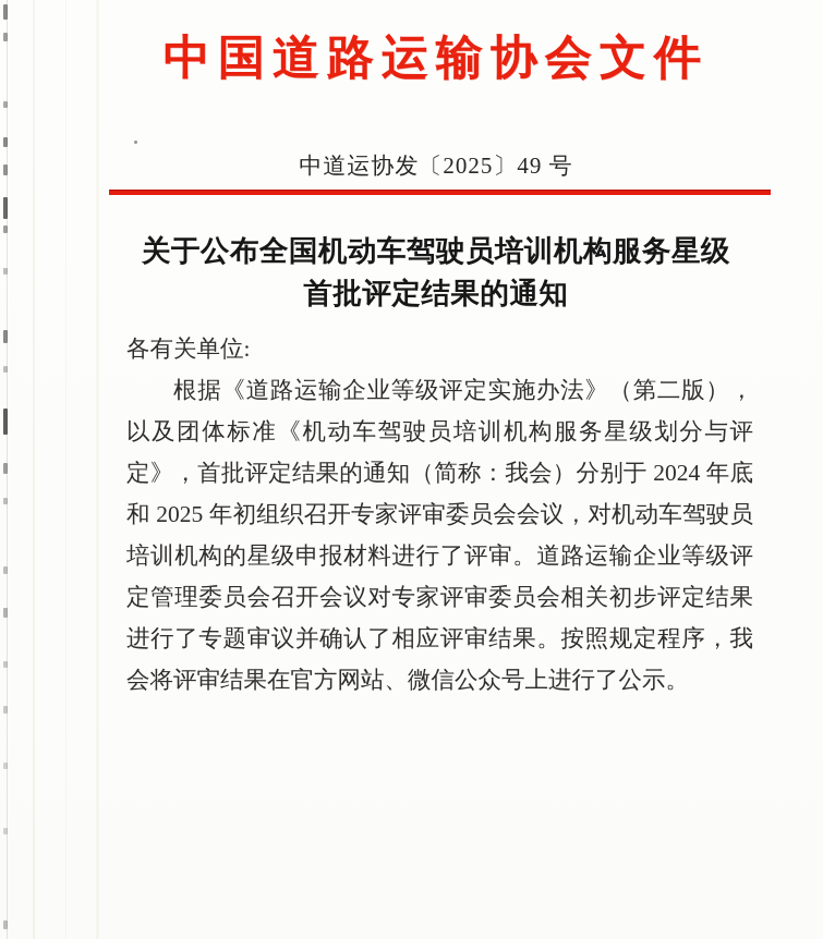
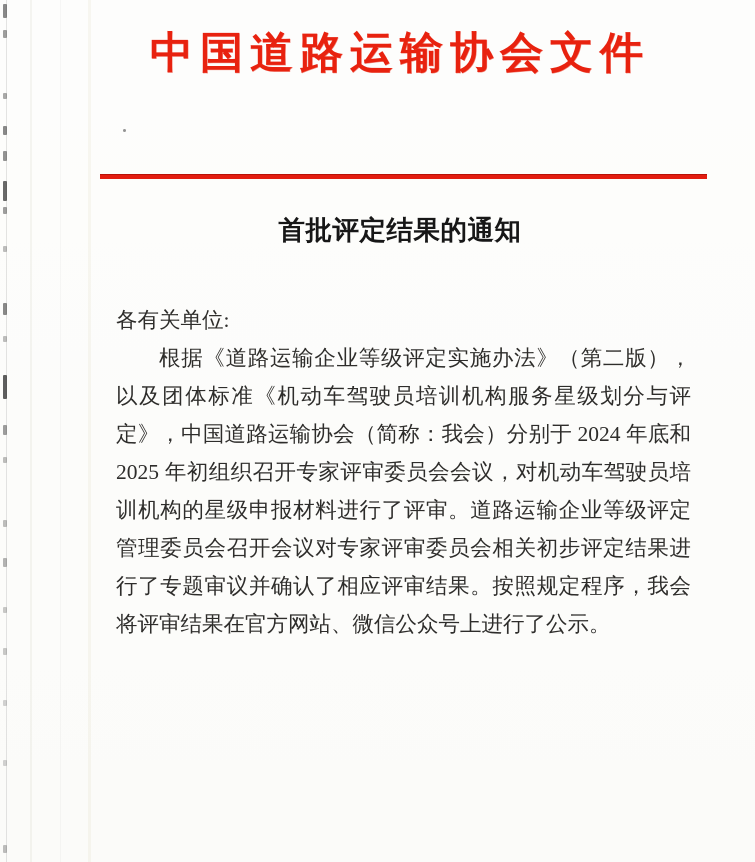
  中国道路运输协会文件
- 中道运协发〔2025〕49 号
- 关于公布全国机动车驾驶员培训机构服务星级
  首批评定结果的通知
  各有关单位:
- 根据《道路运输企业等级评定实施办法》（第二版），以及团体标准《机动车驾驶员培训机构服务星级划分与评定》，首批评定结果的通知（简称：我会）分别于 2024 年底和 2025 年初组织召开专家评审委员会会议，对机动车驾驶员培训机构的星级申报材料进行了评审。道路运输企业等级评定管理委员会召开会议对专家评审委员会相关初步评定结果进行了专题审议并确认了相应评审结果。按照规定程序，我会将评审结果在官方网站、微信公众号上进行了公示。
+ 根据《道路运输企业等级评定实施办法》（第二版），以及团体标准《机动车驾驶员培训机构服务星级划分与评定》，中国道路运输协会（简称：我会）分别于 2024 年底和 2025 年初组织召开专家评审委员会会议，对机动车驾驶员培训机构的星级申报材料进行了评审。道路运输企业等级评定管理委员会召开会议对专家评审委员会相关初步评定结果进行了专题审议并确认了相应评审结果。按照规定程序，我会将评审结果在官方网站、微信公众号上进行了公示。
